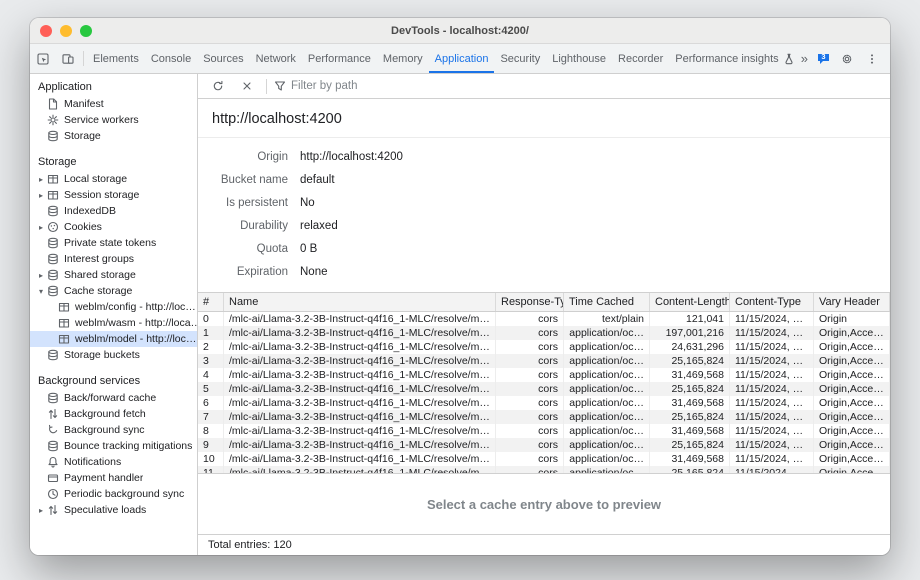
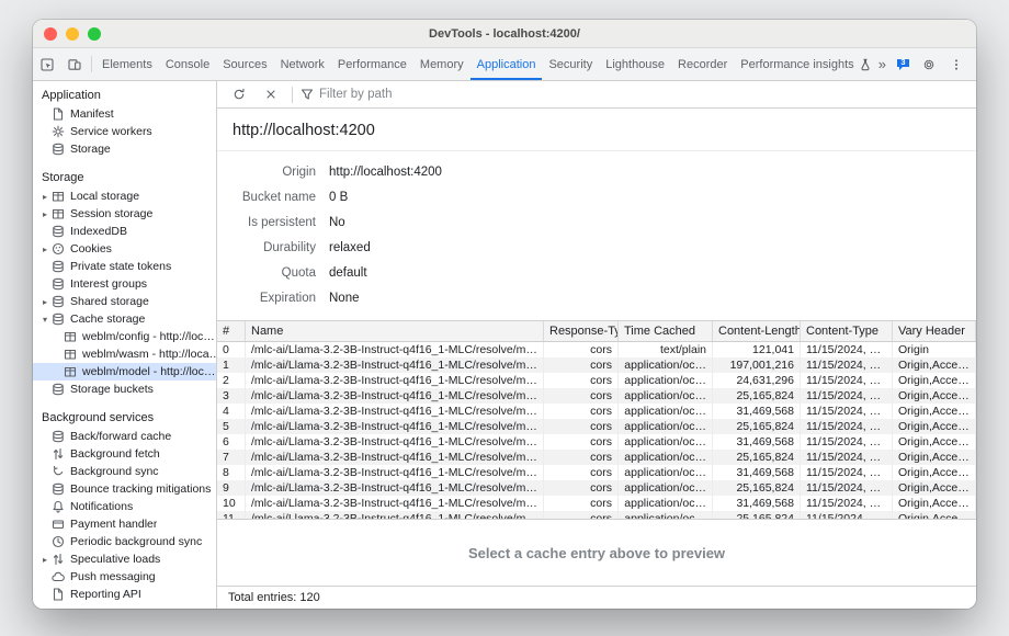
  DevTools - localhost:4200/
  Elements
  Console
  Sources
  Network
  Performance
  Memory
  Application
  Security
  Lighthouse
  Recorder
  Performance insights
  »
  3
  Application
  Manifest
  Service workers
  Storage
  Storage
  ▸
  Local storage
  ▸
  Session storage
  IndexedDB
  ▸
  Cookies
  Private state tokens
  Interest groups
  ▸
  Shared storage
  ▾
  Cache storage
  weblm/config - http://loc…
  weblm/wasm - http://loca…
  weblm/model - http://loc…
  Storage buckets
  Background services
  Back/forward cache
  Background fetch
  Background sync
  Bounce tracking mitigations
  Notifications
  Payment handler
  Periodic background sync
  ▸
  Speculative loads
+ Push messaging
+ Reporting API
  Filter by path
  http://localhost:4200
  Origin
  http://localhost:4200
  Bucket name
- default
+ 0 B
  Is persistent
  No
  Durability
  relaxed
  Quota
- 0 B
+ default
  Expiration
  None
  #
  Name
  Response-Ty
  Time Cached
  Content-Length
  Content-Type
  Vary Header
  0
  /mlc-ai/Llama-3.2-3B-Instruct-q4f16_1-MLC/resolve/main/
  cors
  text/plain
  121,041
  11/15/2024, 10…
  Origin
  1
  /mlc-ai/Llama-3.2-3B-Instruct-q4f16_1-MLC/resolve/main/
  cors
  application/oc…
  197,001,216
  11/15/2024, 10…
  Origin,Access…
  2
  /mlc-ai/Llama-3.2-3B-Instruct-q4f16_1-MLC/resolve/main/
  cors
  application/oc…
  24,631,296
  11/15/2024, 10…
  Origin,Access…
  3
  /mlc-ai/Llama-3.2-3B-Instruct-q4f16_1-MLC/resolve/main/
  cors
  application/oc…
  25,165,824
  11/15/2024, 10…
  Origin,Access…
  4
  /mlc-ai/Llama-3.2-3B-Instruct-q4f16_1-MLC/resolve/main/
  cors
  application/oc…
  31,469,568
  11/15/2024, 10…
  Origin,Access…
  5
  /mlc-ai/Llama-3.2-3B-Instruct-q4f16_1-MLC/resolve/main/
  cors
  application/oc…
  25,165,824
  11/15/2024, 10…
  Origin,Access…
  6
  /mlc-ai/Llama-3.2-3B-Instruct-q4f16_1-MLC/resolve/main/
  cors
  application/oc…
  31,469,568
  11/15/2024, 10…
  Origin,Access…
  7
  /mlc-ai/Llama-3.2-3B-Instruct-q4f16_1-MLC/resolve/main/
  cors
  application/oc…
  25,165,824
  11/15/2024, 10…
  Origin,Access…
  8
  /mlc-ai/Llama-3.2-3B-Instruct-q4f16_1-MLC/resolve/main/
  cors
  application/oc…
  31,469,568
  11/15/2024, 10…
  Origin,Access…
  9
  /mlc-ai/Llama-3.2-3B-Instruct-q4f16_1-MLC/resolve/main/
  cors
  application/oc…
  25,165,824
  11/15/2024, 10…
  Origin,Access…
  10
  /mlc-ai/Llama-3.2-3B-Instruct-q4f16_1-MLC/resolve/main/
  cors
  application/oc…
  31,469,568
  11/15/2024, 10…
  Origin,Access…
  Select a cache entry above to preview
  Total entries: 120
